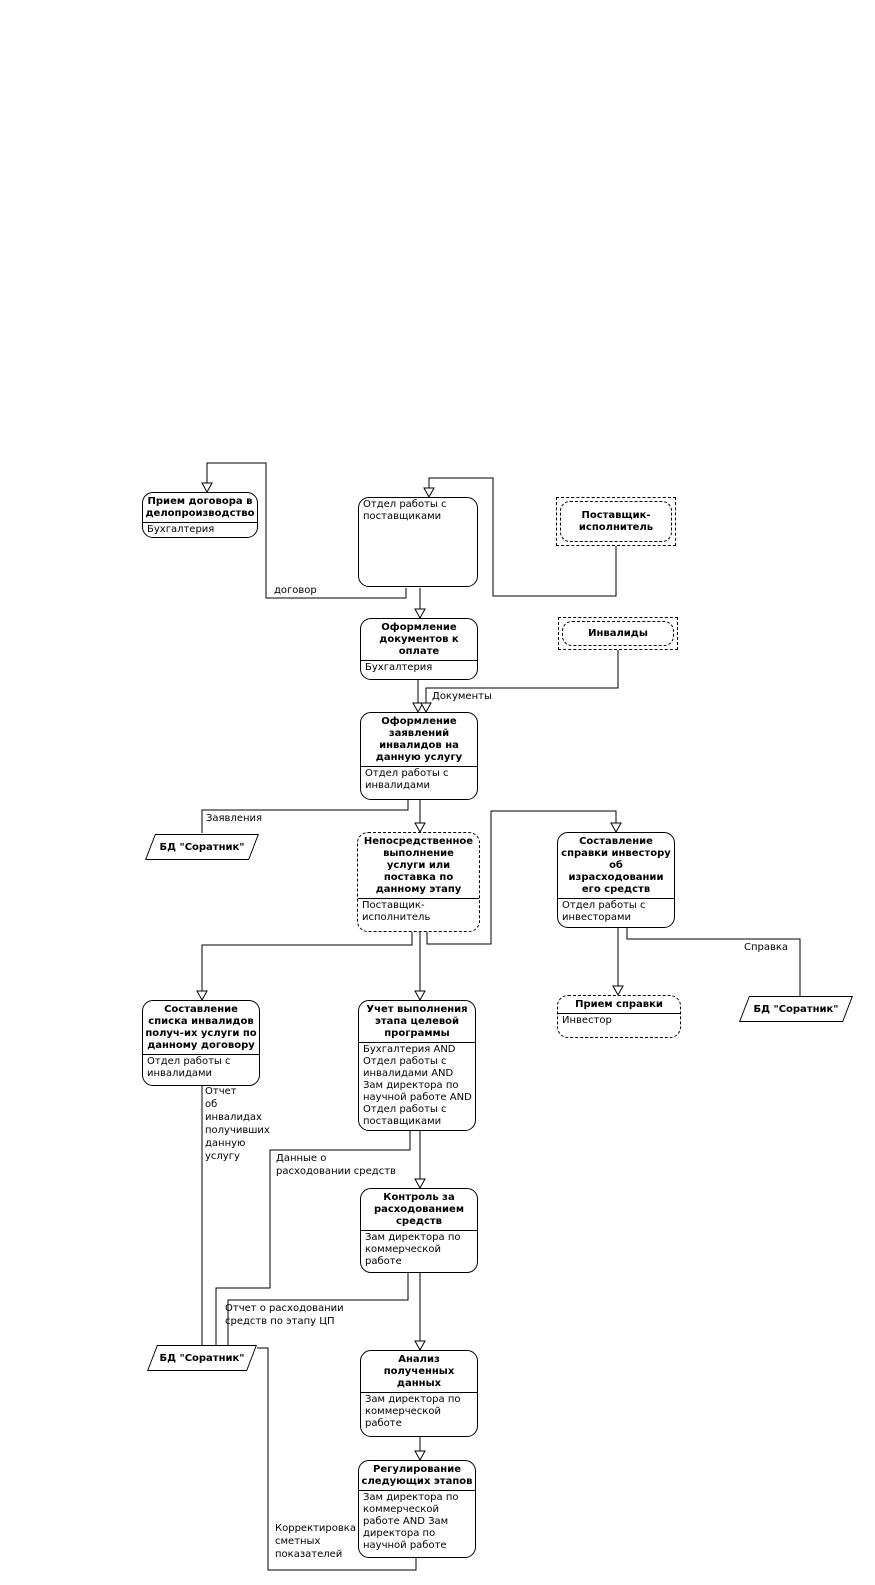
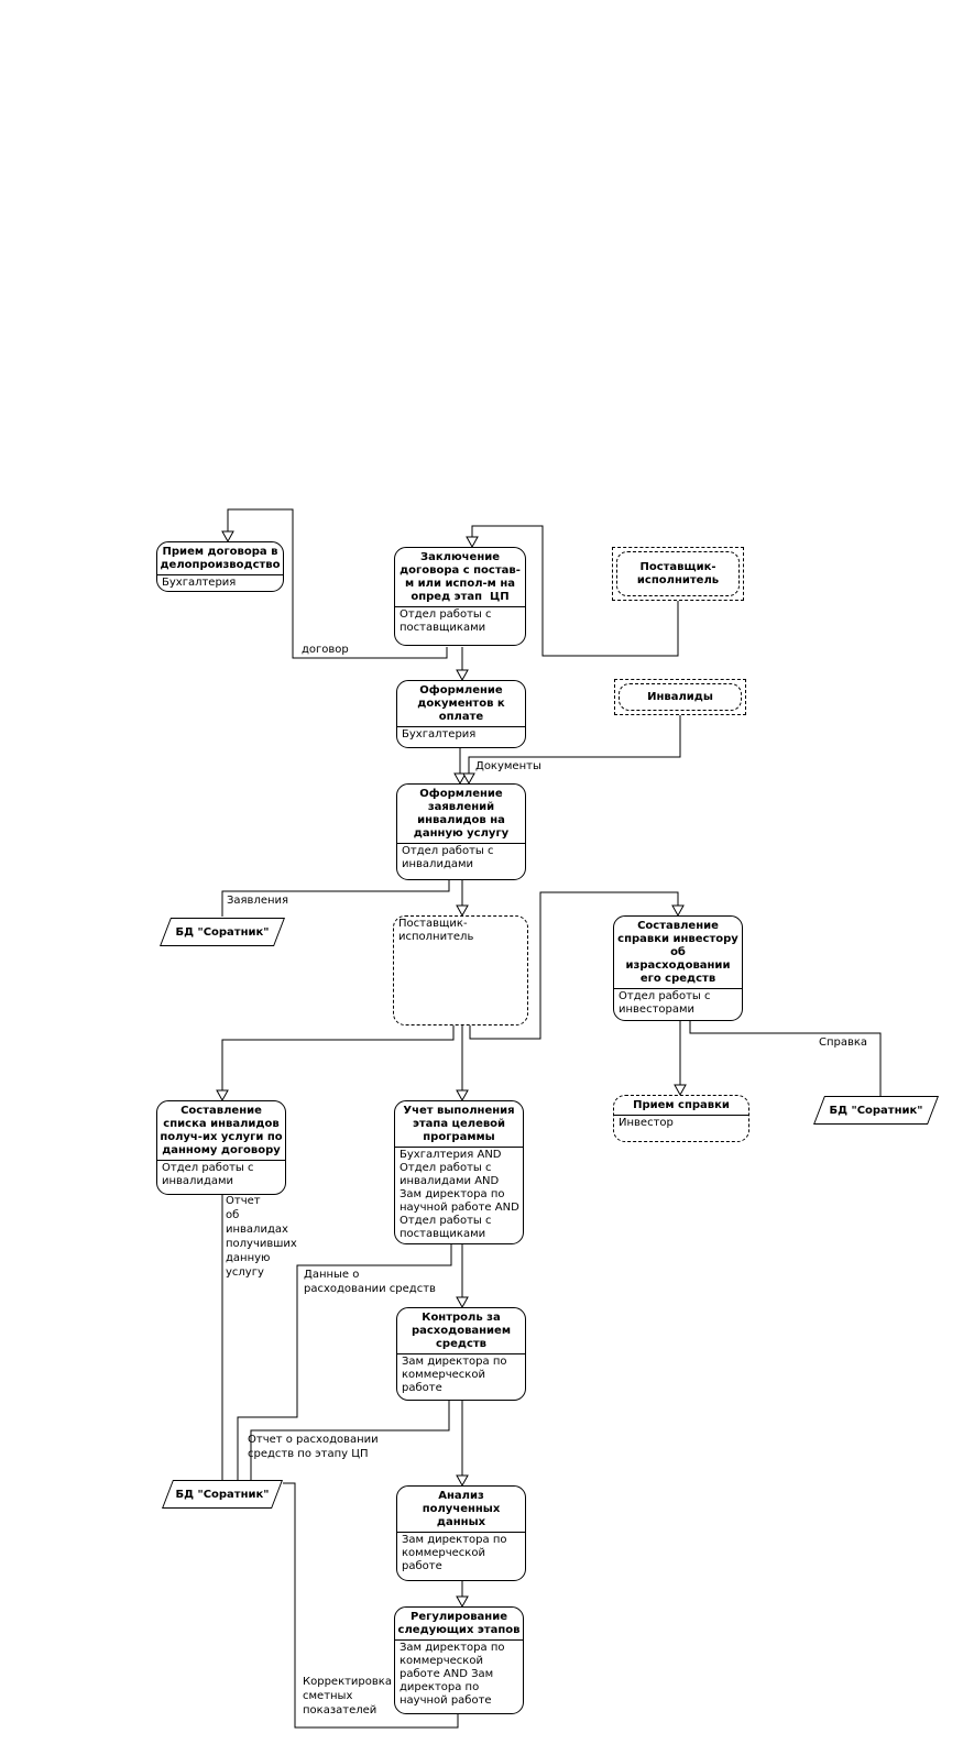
  Прием договора в
  делопроизводство
  Бухгалтерия
+ Заключение
+ договора с постав-
+ м или испол-м на
+ опред этап ЦП
  Отдел работы с
  поставщиками
  Поставщик-
  исполнитель
  Оформление
  документов к
  оплате
  Бухгалтерия
  Инвалиды
  Оформление
  заявлений
  инвалидов на
  данную услугу
  Отдел работы с
  инвалидами
  БД "Соратник"
- Непосредственное
- выполнение
- услуги или
- поставка по
- данному этапу
  Поставщик-
  исполнитель
  Составление
  справки инвестору
  об
  израсходовании
  его средств
  Отдел работы с
  инвесторами
  Прием справки
  Инвестор
  БД "Соратник"
  Составление
  списка инвалидов
  получ-их услуги по
  данному договору
  Отдел работы с
  инвалидами
  Учет выполнения
  этапа целевой
  программы
  Бухгалтерия AND
  Отдел работы с
  инвалидами AND
  Зам директора по
  научной работе AND
  Отдел работы с
  поставщиками
  Контроль за
  расходованием
  средств
  Зам директора по
  коммерческой
  работе
  БД "Соратник"
  Анализ
  полученных
  данных
  Зам директора по
  коммерческой
  работе
  Регулирование
  следующих этапов
  Зам директора по
  коммерческой
  работе AND Зам
  директора по
  научной работе
  договор
  Документы
  Заявления
  Справка
  Отчет
  об
  инвалидах
  получивших
  данную
  услугу
  Данные о
  расходовании средств
  Отчет о расходовании
  средств по этапу ЦП
  Корректировка
  сметных
  показателей
